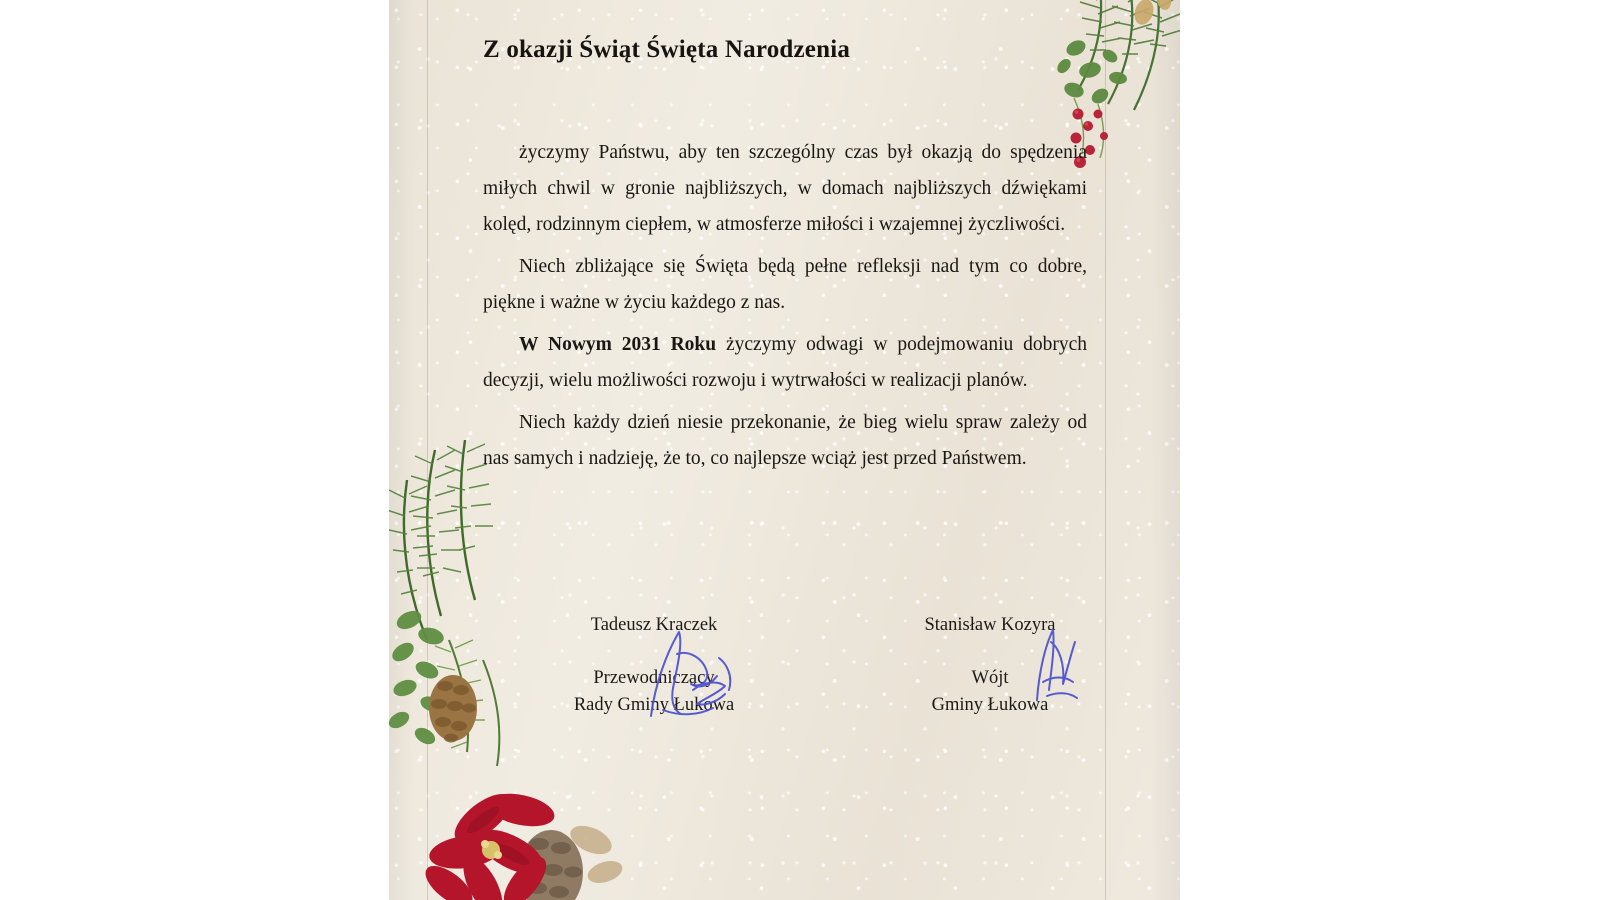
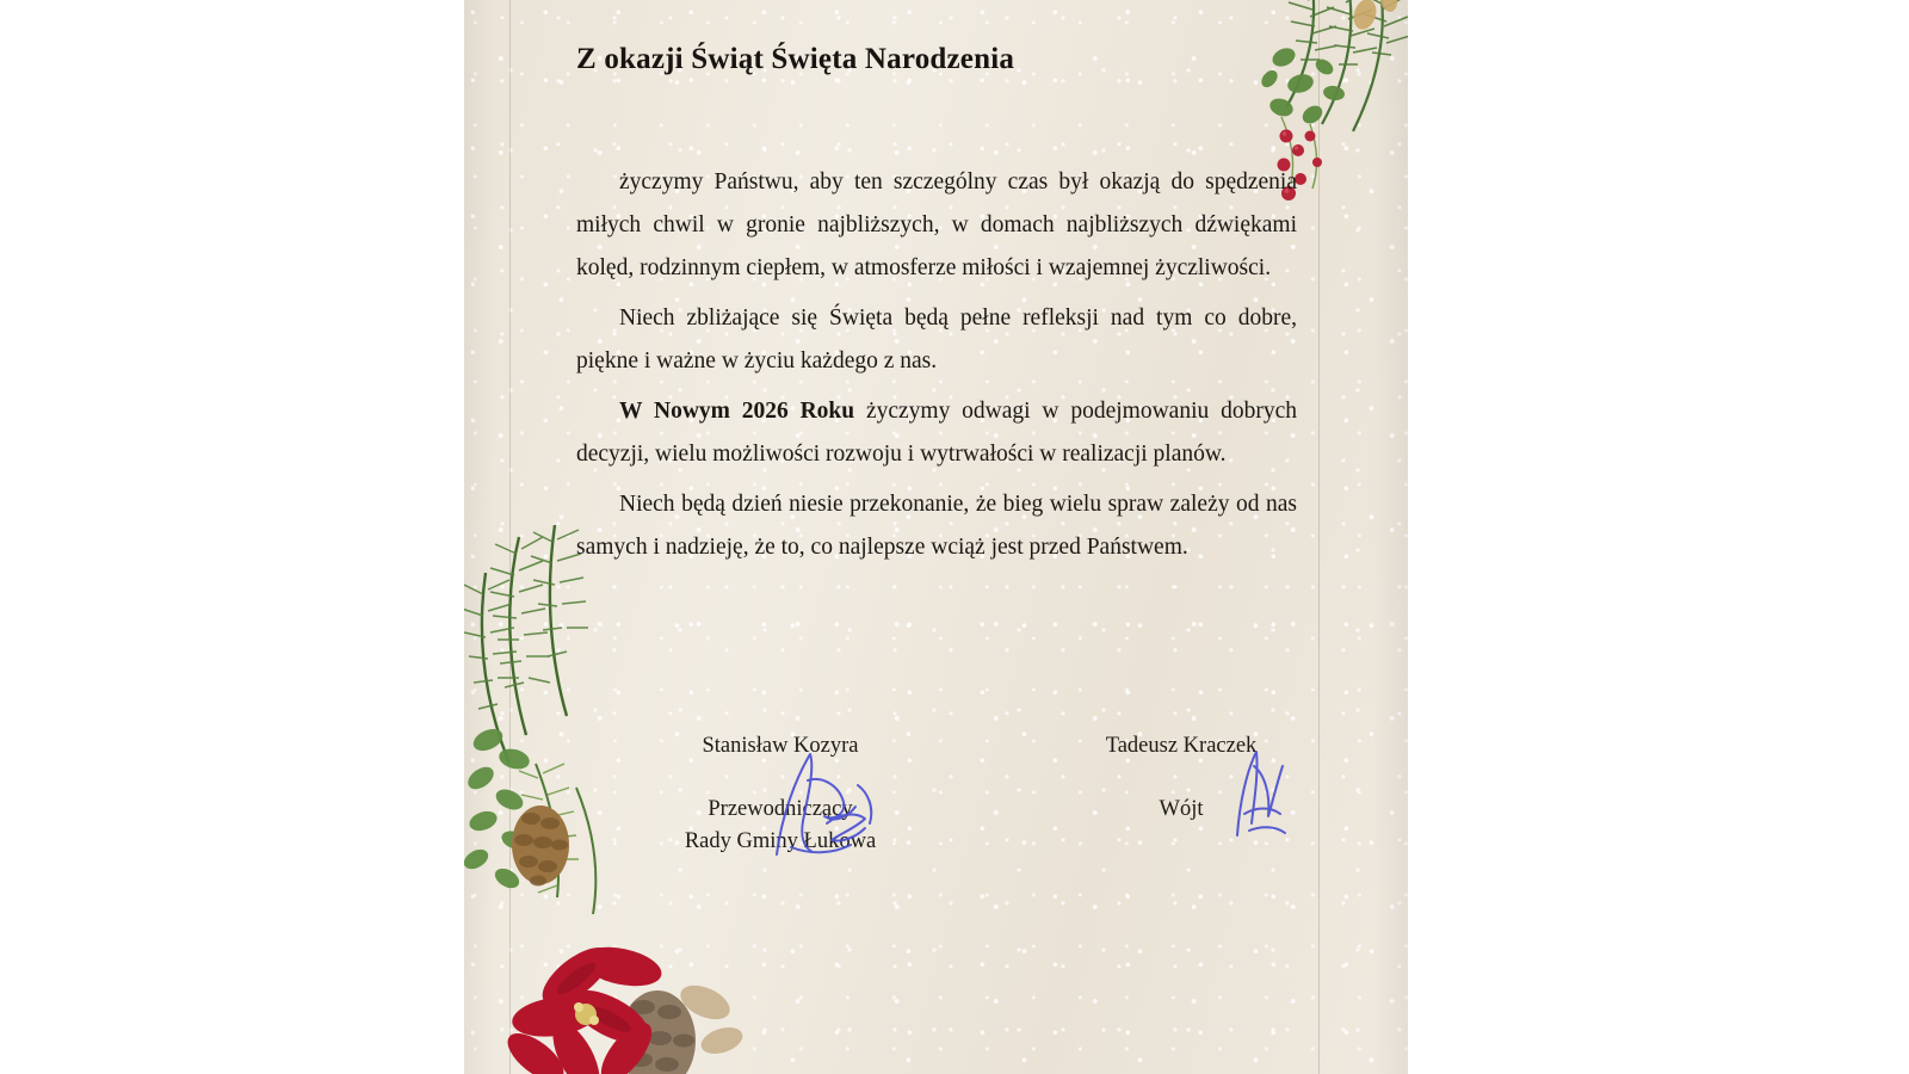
  Z okazji Świąt Święta Narodzenia
  życzymy Państwu, aby ten szczególny czas był okazją do spędzenia miłych chwil w gronie najbliższych, w domach najbliższych dźwiękami kolęd, rodzinnym ciepłem, w atmosferze miłości i wzajemnej życzliwości.
  Niech zbliżające się Święta będą pełne refleksji nad tym co dobre, piękne i ważne w życiu każdego z nas.
- W Nowym 2031 Roku życzymy odwagi w podejmowaniu dobrych decyzji, wielu możliwości rozwoju i wytrwałości w realizacji planów.
+ W Nowym 2026 Roku życzymy odwagi w podejmowaniu dobrych decyzji, wielu możliwości rozwoju i wytrwałości w realizacji planów.
- Niech każdy dzień niesie przekonanie, że bieg wielu spraw zależy od nas samych i nadzieję, że to, co najlepsze wciąż jest przed Państwem.
+ Niech będą dzień niesie przekonanie, że bieg wielu spraw zależy od nas samych i nadzieję, że to, co najlepsze wciąż jest przed Państwem.
- Tadeusz Kraczek
+ Stanisław Kozyra
  Przewodniczący
  Rady Gminy Łuowa
- Stanisław Kozyra
+ Tadeusz Kraczek
  Wójt
- Gminy Łukowa
